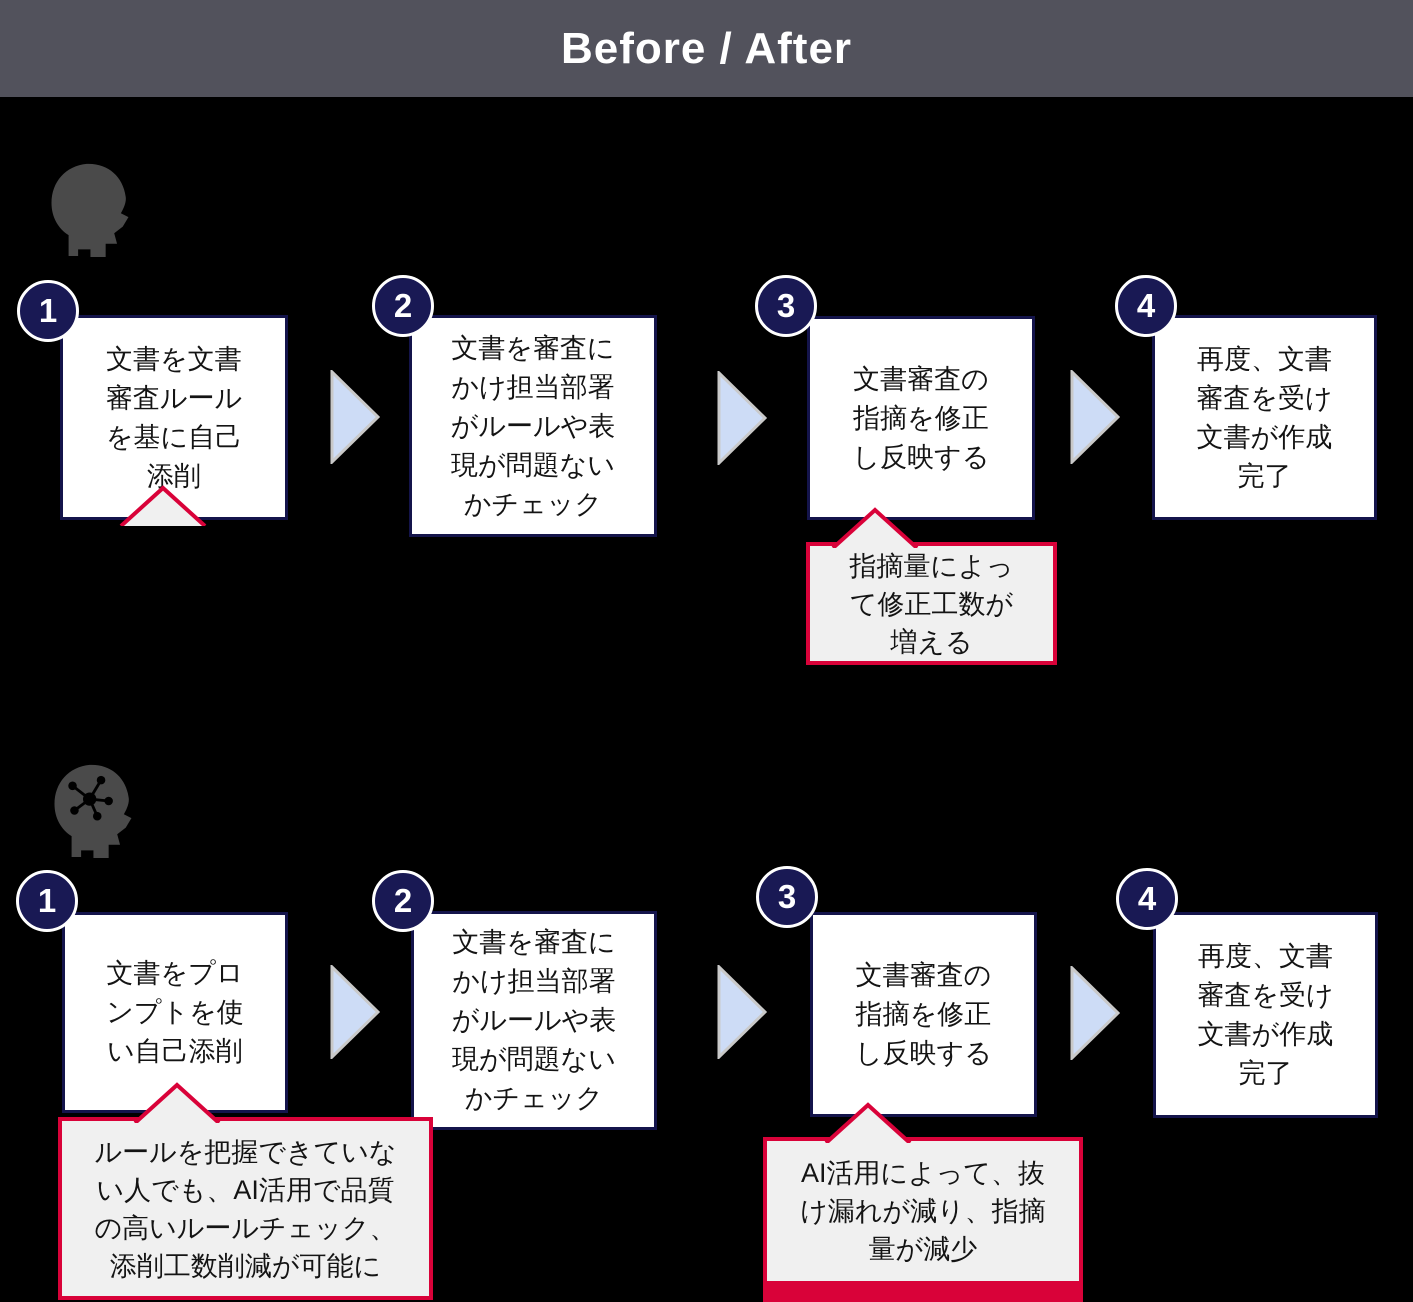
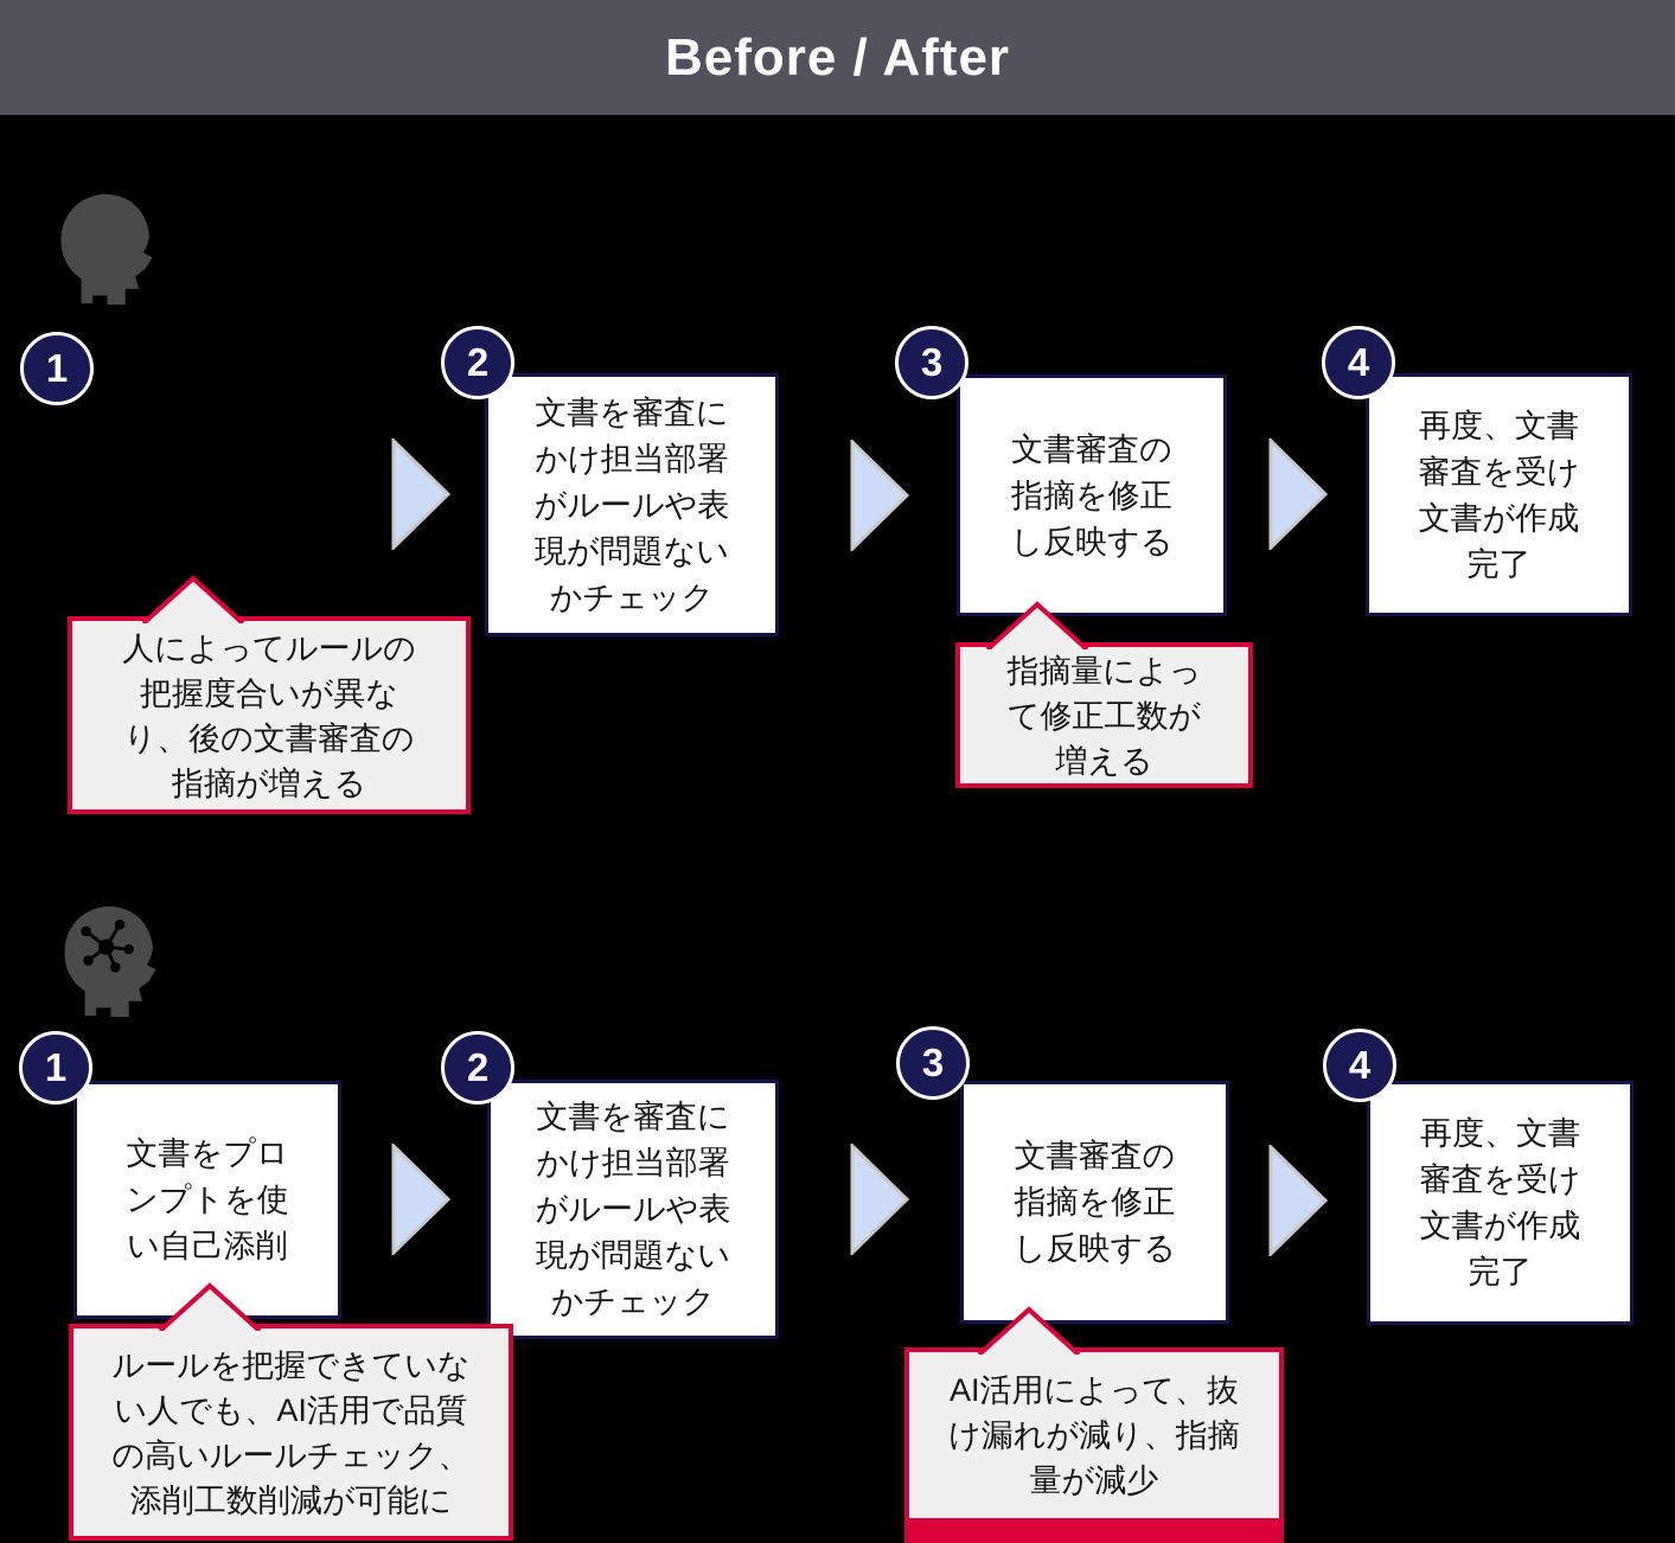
  Before / After
  1
  2
  3
  4
- 文書を文書
- 審査ルール
- を基に自己
- 添削
  文書を審査に
  かけ担当部署
  がルールや表
  現が問題ない
  かチェック
  文書審査の
  指摘を修正
  し反映する
  再度、文書
  審査を受け
  文書が作成
  完了
+ 人によってルールの
+ 把握度合いが異な
+ り、後の文書審査の
+ 指摘が増える
  指摘量によっ
  て修正工数が
  増える
  1
  2
  3
  4
  文書をプロ
  ンプトを使
  い自己添削
  文書を審査に
  かけ担当部署
  がルールや表
  現が問題ない
  かチェック
  文書審査の
  指摘を修正
  し反映する
  再度、文書
  審査を受け
  文書が作成
  完了
  ルールを把握できていな
  い人でも、AI活用で品質
  の高いルールチェック、
  添削工数削減が可能に
  AI活用によって、抜
  け漏れが減り、指摘
  量が減少
